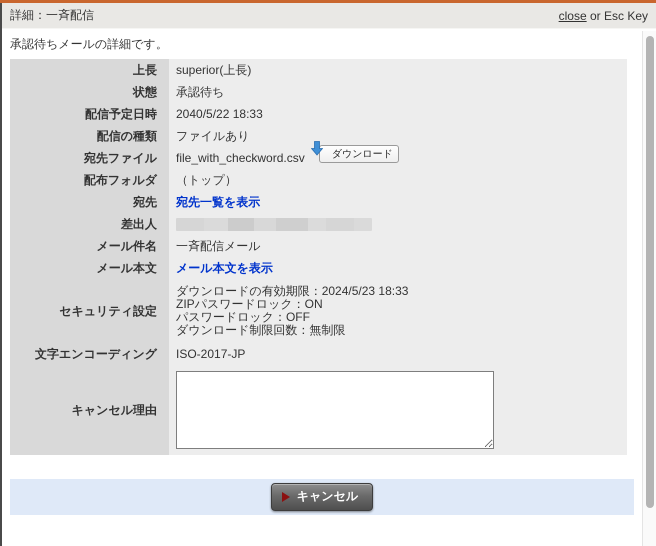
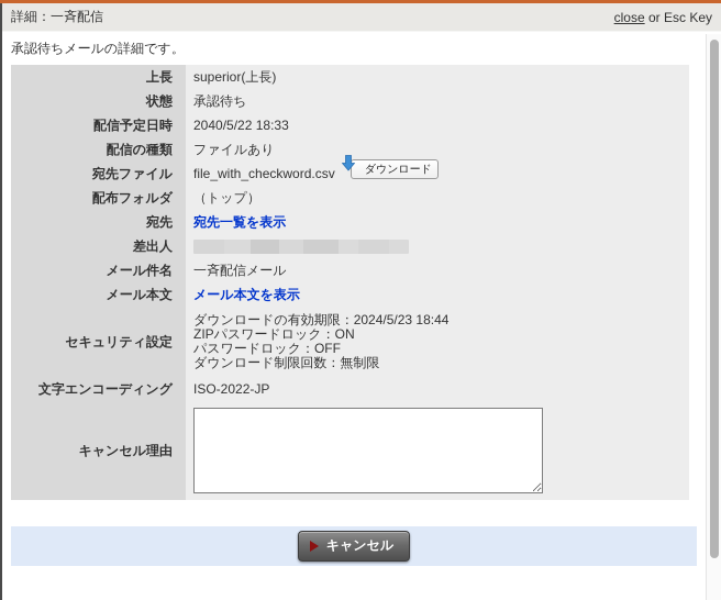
  詳細：一斉配信
  close or Esc Key
  承認待ちメールの詳細です。
  上長
  superior(上長)
  状態
  承認待ち
  配信予定日時
  2040/5/22 18:33
  配信の種類
  ファイルあり
  宛先ファイル
  file_with_checkword.csv
  ダウンロード
  配布フォルダ
  （トップ）
  宛先
  宛先一覧を表示
  差出人
  メール件名
  一斉配信メール
  メール本文
  メール本文を表示
  セキュリティ設定
- ダウンロードの有効期限：2024/5/23 18:33
+ ダウンロードの有効期限：2024/5/23 18:44
  ZIPパスワードロック：ON
  パスワードロック：OFF
  ダウンロード制限回数：無制限
  文字エンコーディング
- ISO-2017-JP
+ ISO-2022-JP
  キャンセル理由
  キャンセル
